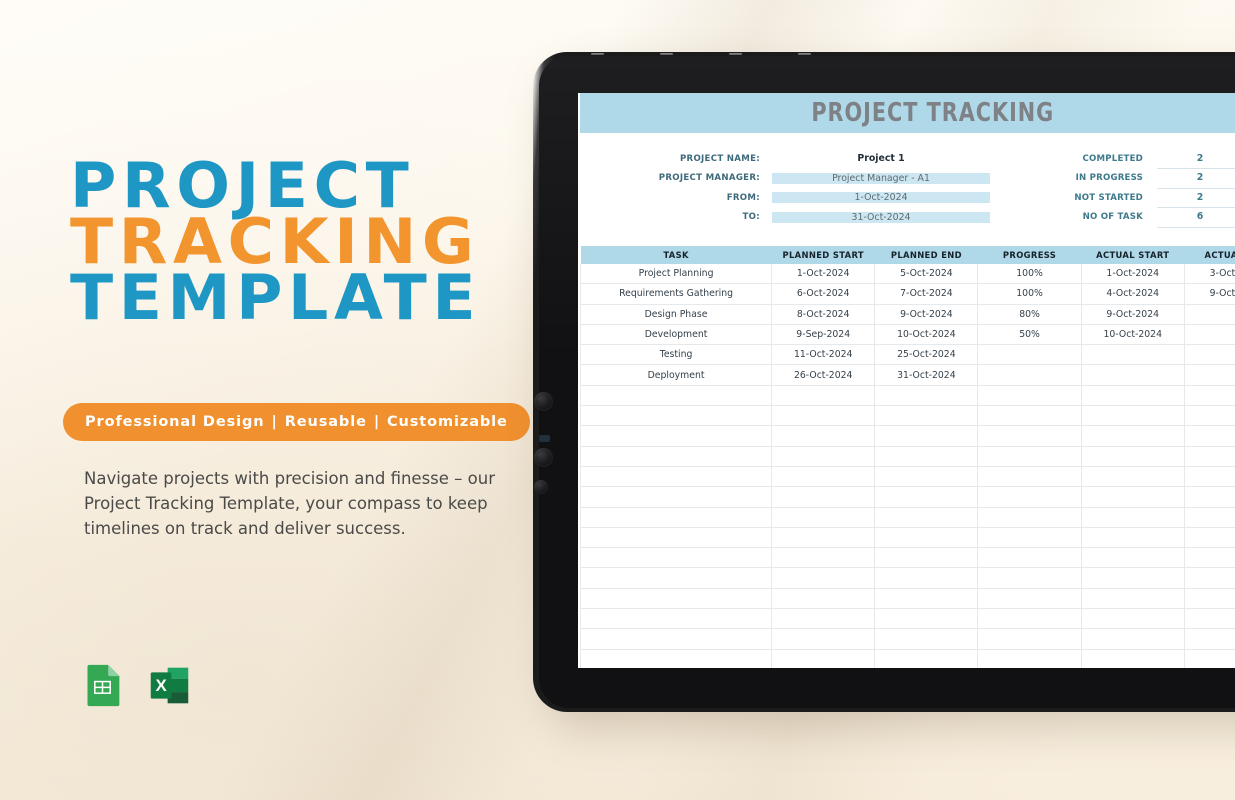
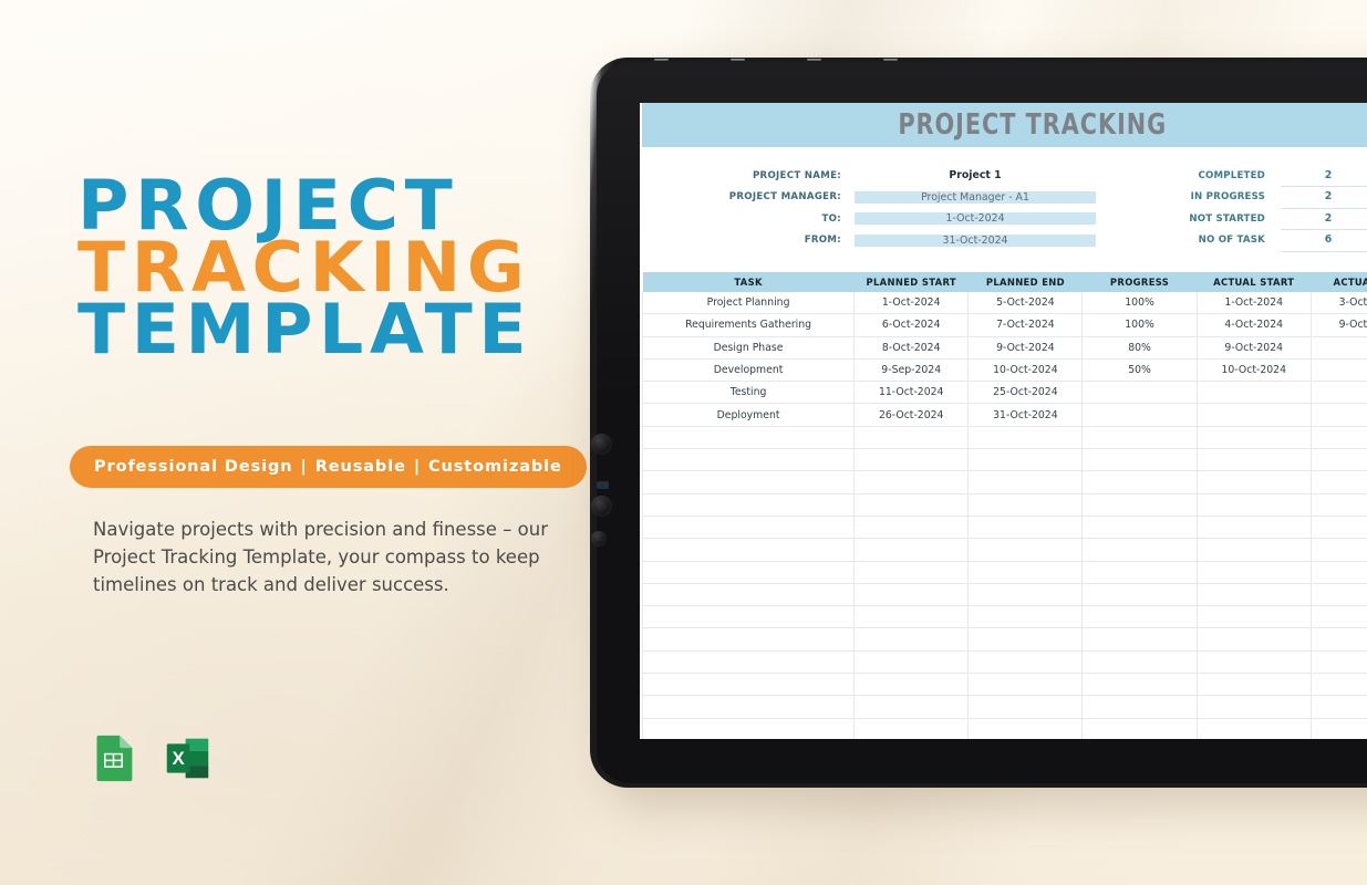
  PROJECT
  TRACKING
  TEMPLATE
  Professional Design
  |
  Reusable
  |
  Customizable
  Navigate projects with precision and finesse – our Project Tracking Template, your compass to keep timelines on track and deliver success.
  X
  PROJECT TRACKING
  PROJECT NAME:
  Project 1
  PROJECT MANAGER:
  Project Manager - A1
- FROM:
+ TO:
  1-Oct-2024
- TO:
+ FROM:
  31-Oct-2024
  COMPLETED
  2
  IN PROGRESS
  2
  NOT STARTED
  2
  NO OF TASK
  6
  TASK	PLANNED START	PLANNED END	PROGRESS	ACTUAL START	ACTUA
  Project Planning	1-Oct-2024	5-Oct-2024	100%	1-Oct-2024	3-Oct
  Requirements Gathering	6-Oct-2024	7-Oct-2024	100%	4-Oct-2024	9-Oct
  Design Phase	8-Oct-2024	9-Oct-2024	80%	9-Oct-2024
  Development	9-Sep-2024	10-Oct-2024	50%	10-Oct-2024
  Testing	11-Oct-2024	25-Oct-2024
  Deployment	26-Oct-2024	31-Oct-2024
